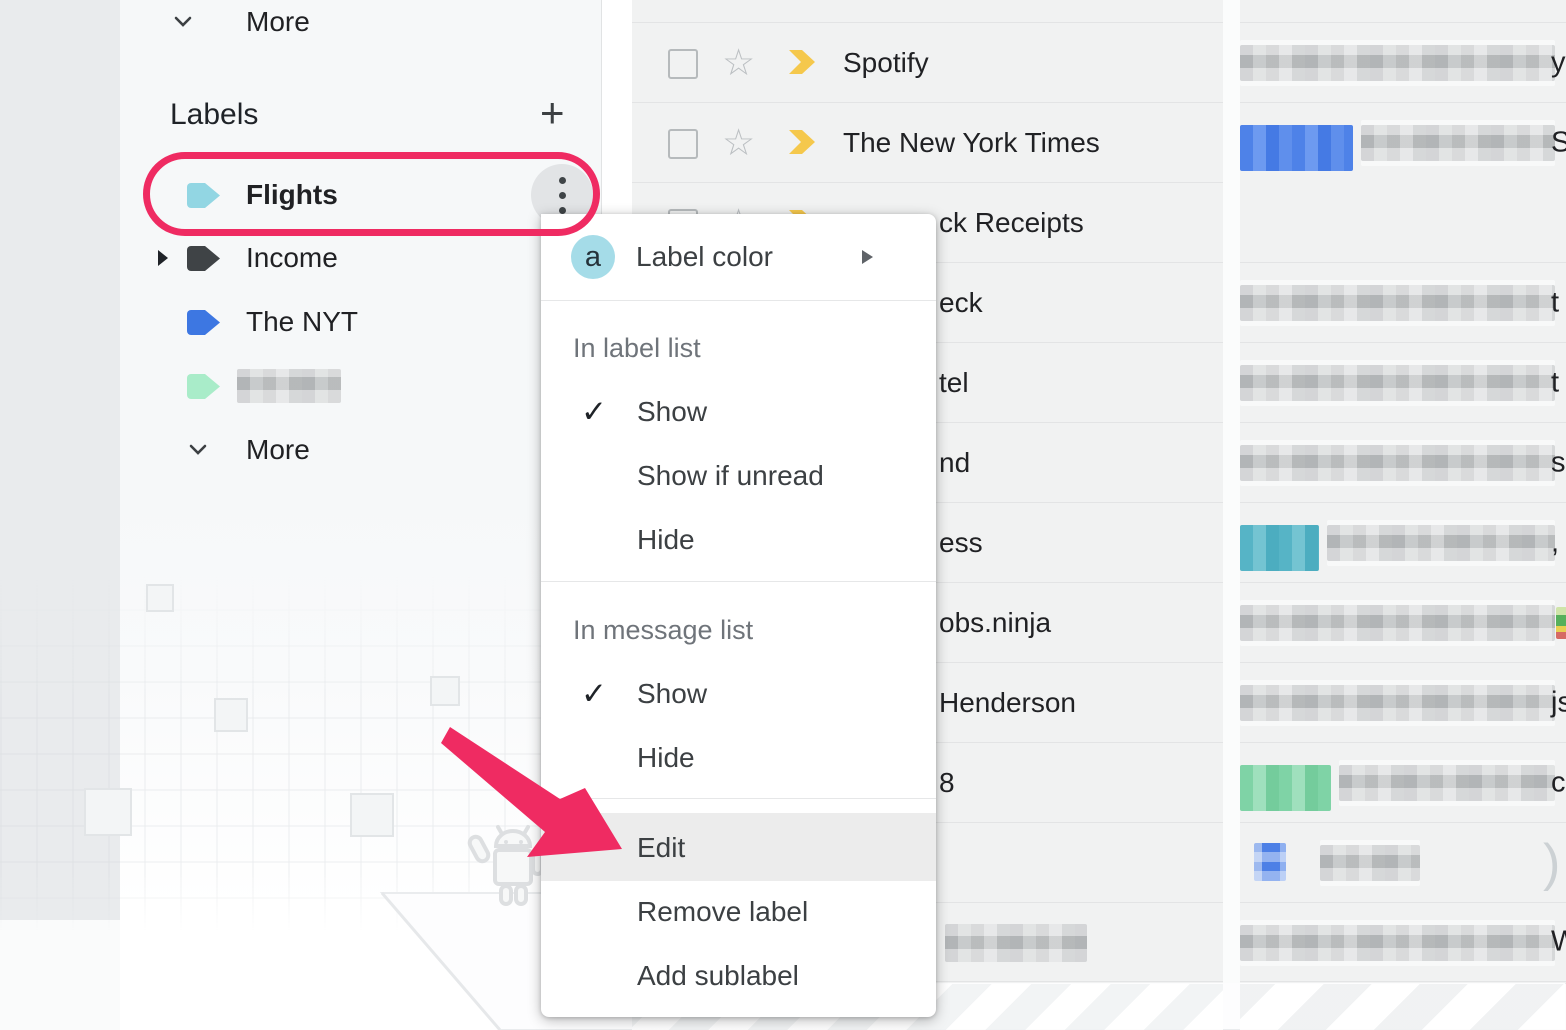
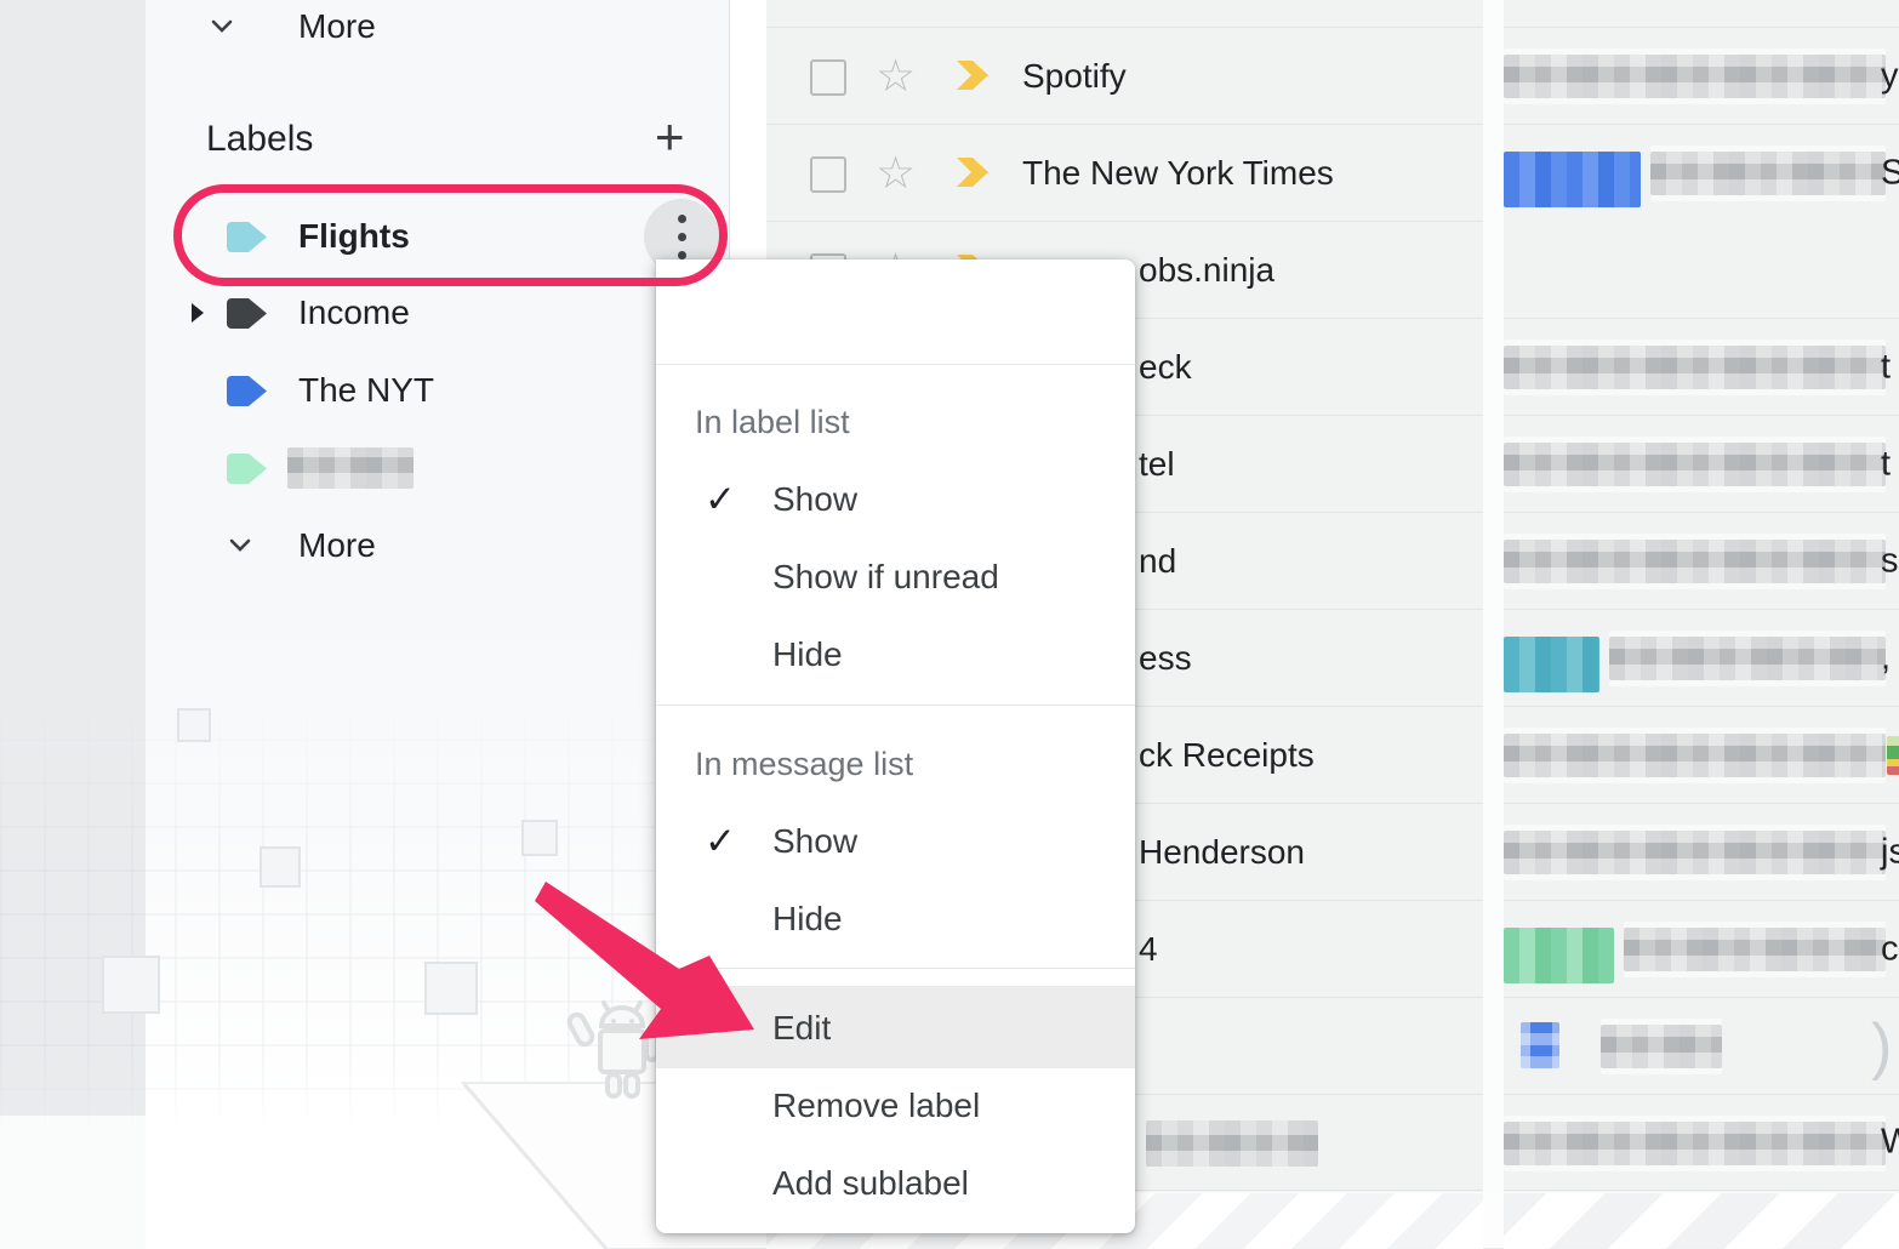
  More
  Labels
  +
  Flights
  Income
  The NYT
  More
  ☆
  Spotify
  ☆
  The New York Times
- ck Receipts
+ obs.ninja
  eck
  tel
  nd
  ess
- obs.ninja
+ ck Receipts
  Henderson
- 8
+ 4
  y
  S
  t
  t
  s
  ,
  js
  c
  )
  W
- a
- Label color
  In label list
  ✓
  Show
  Show if unread
  Hide
  In message list
  ✓
  Show
  Hide
  Edit
  Remove label
  Add sublabel
